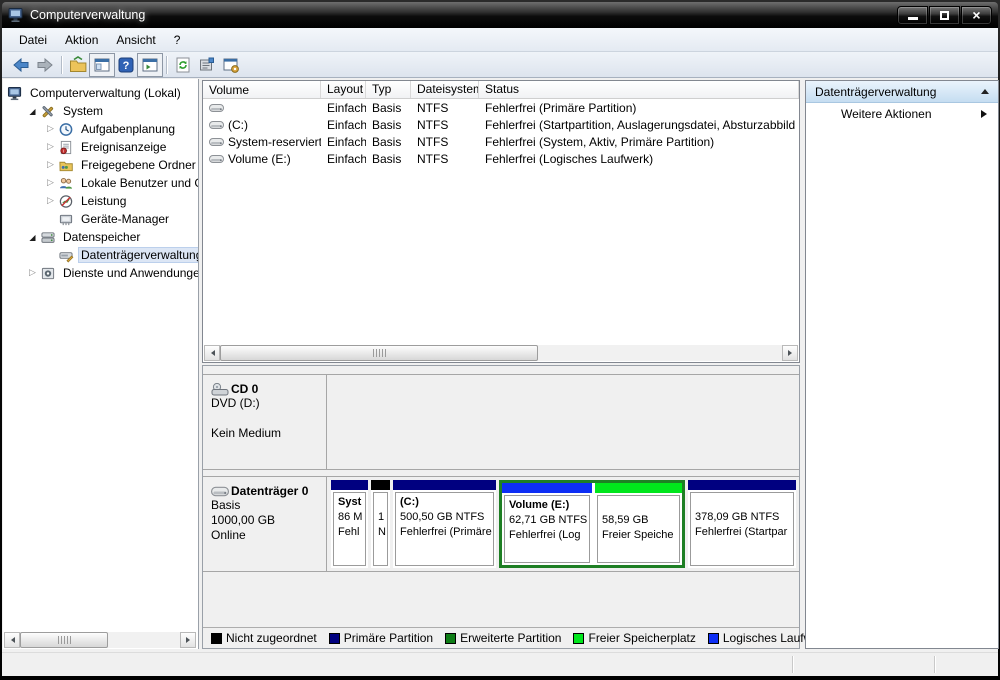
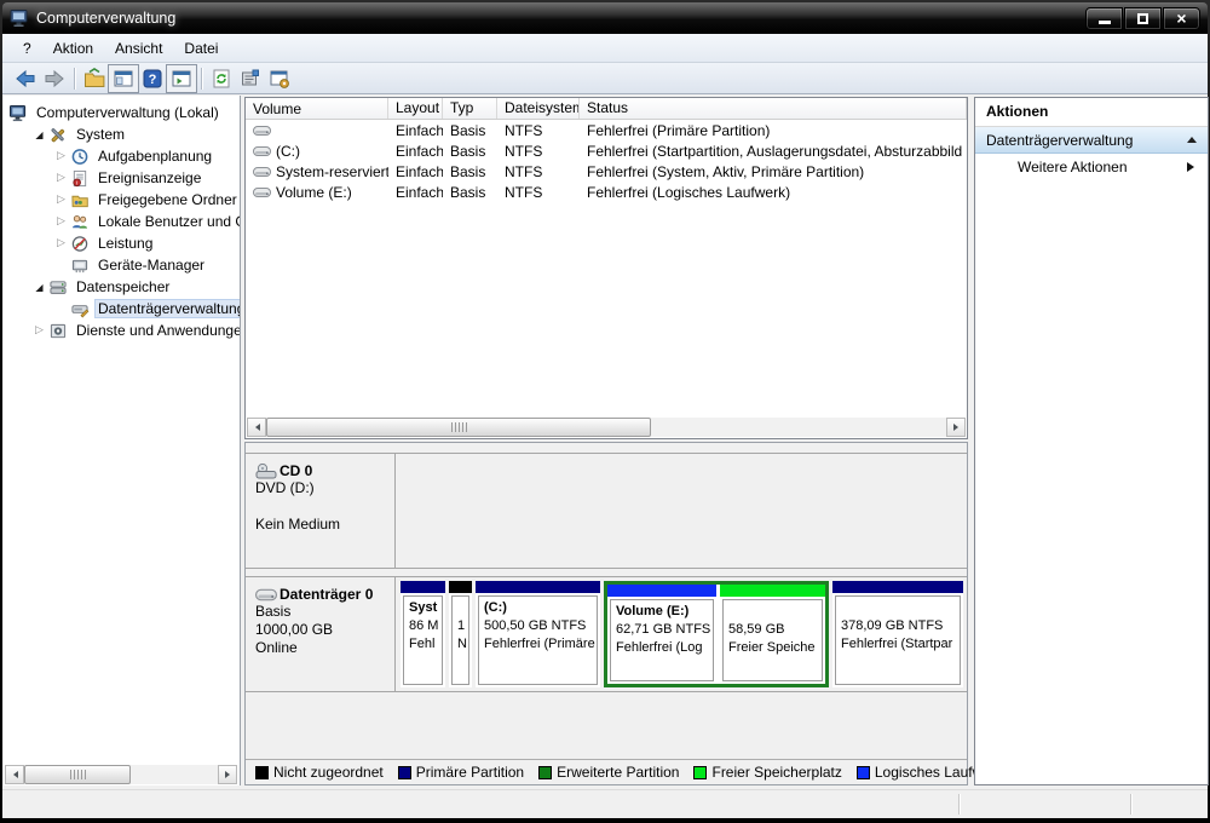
  Computerverwaltung
  ×
- Datei
+ ?
  Aktion
  Ansicht
- ?
+ Datei
  Computerverwaltung (Lokal)
  ◢
  System
  ▷
  Aufgabenplanung
  ▷
  Ereignisanzeige
  ▷
  Freigegebene Ordner
  ▷
  Lokale Benutzer und
  ▷
  Leistung
  Geräte-Manager
  ◢
  Datenspeicher
  Datenträgerverwaltun
  ▷
  Dienste und Anwendunge
  Volume
  Layout
  Typ
  Dateisyste
  Status
  Einfach
  Basis
  NTFS
  Fehlerfrei (Primäre Partition)
  (C:)
  Einfach
  Basis
  NTFS
  Fehlerfrei (Startpartition, Auslagerungsdatei, Absturzabbild
  System-reserviert
  Einfach
  Basis
  NTFS
  Fehlerfrei (System, Aktiv, Primäre Partition)
  Volume (E:)
  Einfach
  Basis
  NTFS
  Fehlerfrei (Logisches Laufwerk)
  CD 0
  DVD (D:)
  Kein Medium
  Datenträger 0
  Basis
  1000,00 GB
  Online
  Syst
  86 M
  Fehl
  1
  N
  (C:)
  500,50 GB NTFS
  Fehlerfrei (Primäre
  Volume (E:)
  62,71 GB NTFS
  Fehlerfrei (Log
  58,59 GB
  Freier Speiche
  378,09 GB NTFS
  Fehlerfrei (Startpar
  Nicht zugeordnet
  Primäre Partition
  Erweiterte Partition
  Freier Speicherplatz
  Logisches Lauf
+ Aktionen
  Datenträgerverwaltung
  Weitere Aktionen
